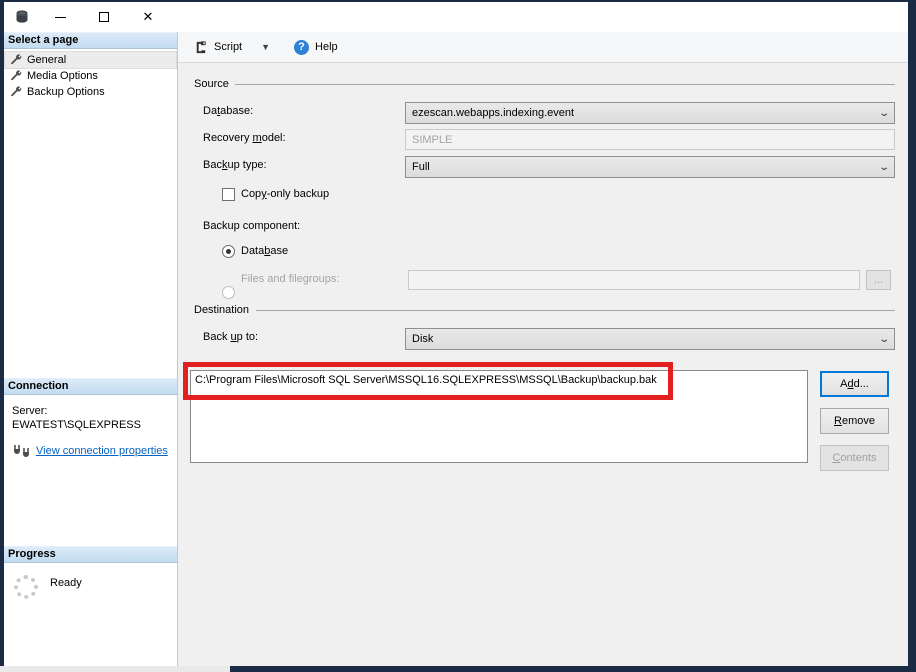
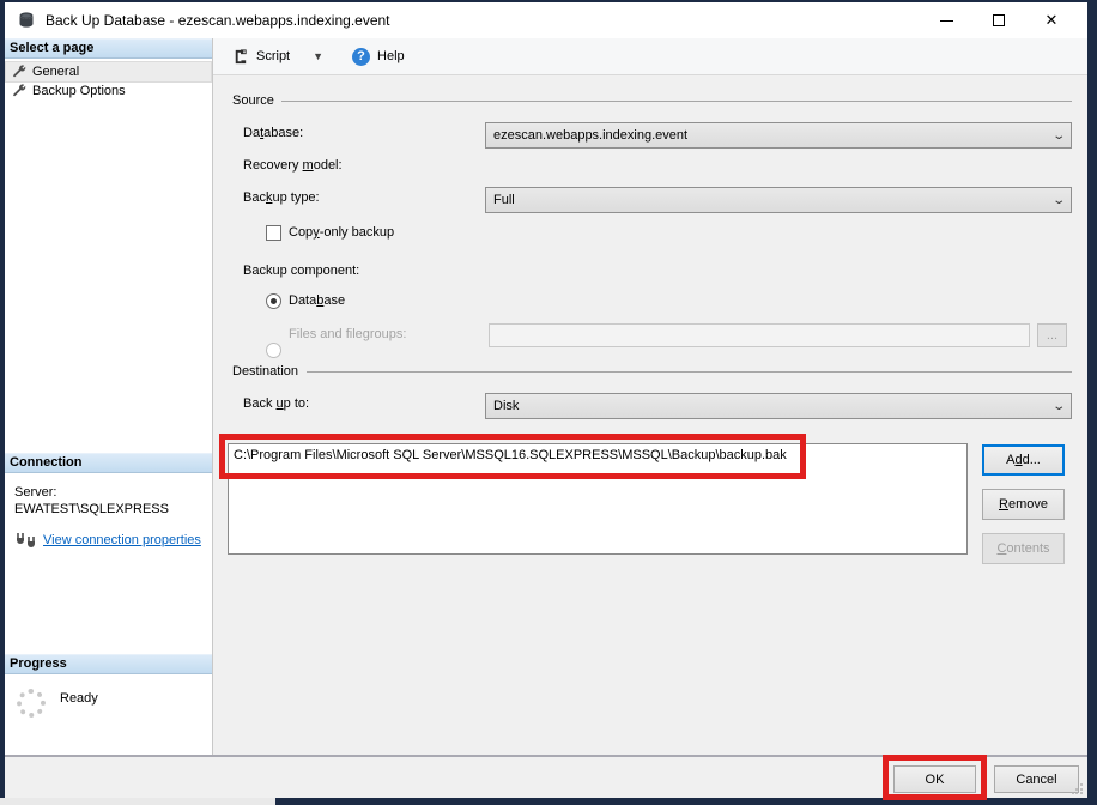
+ Back Up Database - ezescan.webapps.indexing.event
  ✕
  Select a page
  General
- Media Options
  Backup Options
  Connection
  Server:
  EWATEST\SQLEXPRESS
  View connection properties
  Progress
  Ready
  Script
  ▼
  ?
  Help
  Source
  Database:
  ezescan.webapps.indexing.event
  ⌄
  Recovery model:
- SIMPLE
  Backup type:
  Full
  ⌄
  Copy-only backup
  Backup component:
  Database
  Files and filegroups:
  ...
  Destination
  Back up to:
  Disk
  ⌄
  C:\Program Files\Microsoft SQL Server\MSSQL16.SQLEXPRESS\MSSQL\Backup\backup.bak
  A
  d
  d...
  R
  emove
  C
  ontents
+ OK
+ Cancel
